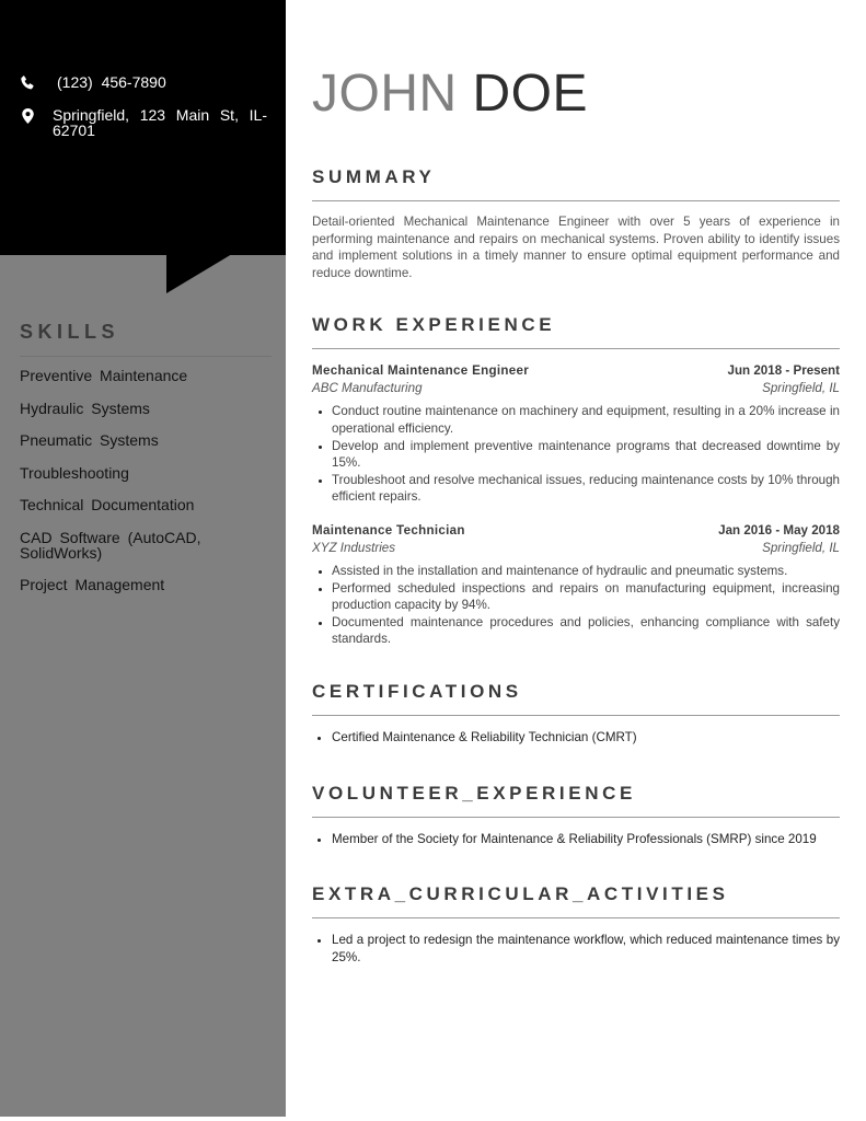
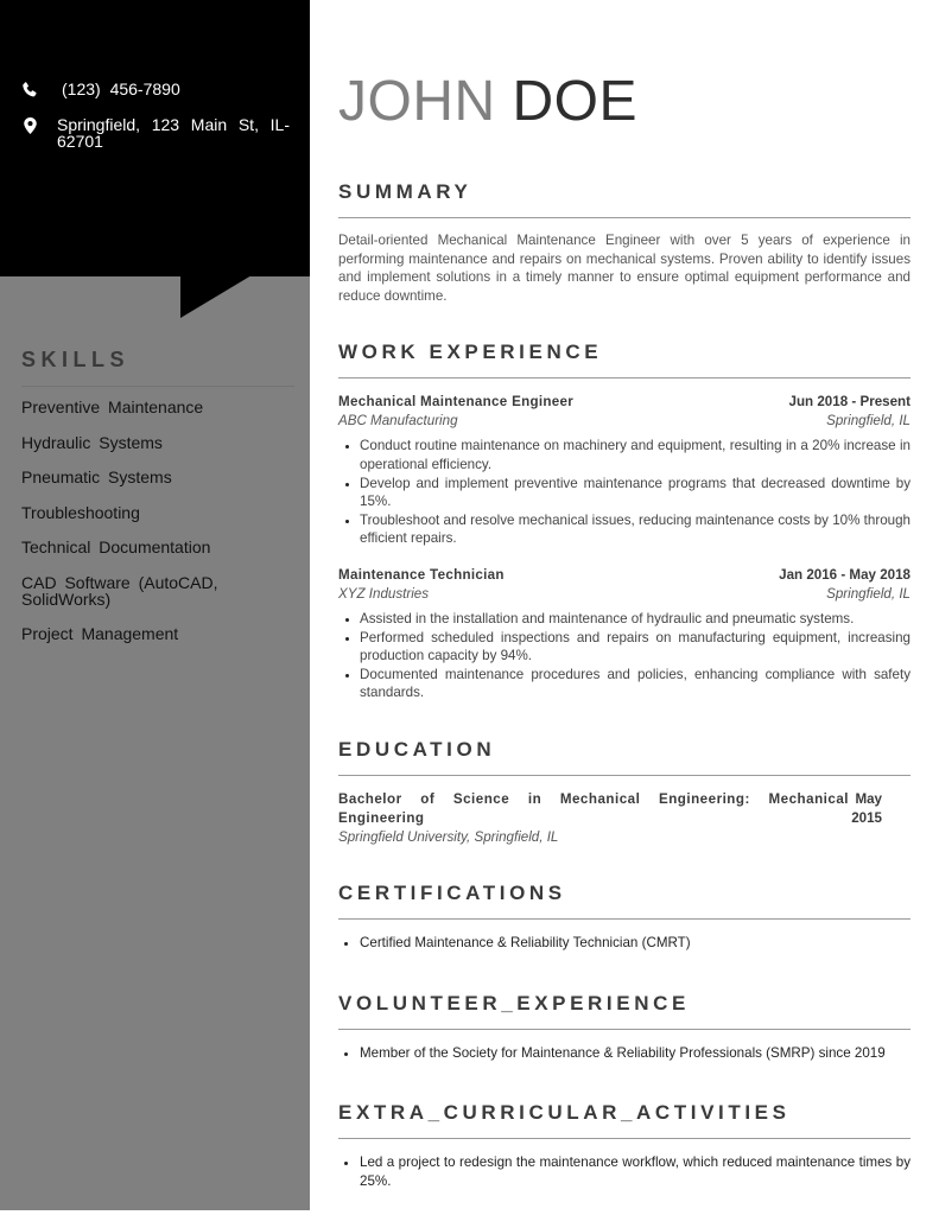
  (123) 456-7890
  Springfield, 123 Main St, IL-62701
  SKILLS
  Preventive Maintenance
  Hydraulic Systems
  Pneumatic Systems
  Troubleshooting
  Technical Documentation
  CAD Software (AutoCAD, SolidWorks)
  Project Management
  JOHN DOE
  SUMMARY
  Detail-oriented Mechanical Maintenance Engineer with over 5 years of experience in performing maintenance and repairs on mechanical systems. Proven ability to identify issues and implement solutions in a timely manner to ensure optimal equipment performance and reduce downtime.
  WORK EXPERIENCE
  Mechanical Maintenance Engineer
  Jun 2018 - Present
  ABC Manufacturing
  Springfield, IL
  Conduct routine maintenance on machinery and equipment, resulting in a 20% increase in operational efficiency.
  Develop and implement preventive maintenance programs that decreased downtime by 15%.
  Troubleshoot and resolve mechanical issues, reducing maintenance costs by 10% through efficient repairs.
  Maintenance Technician
  Jan 2016 - May 2018
  XYZ Industries
  Springfield, IL
  Assisted in the installation and maintenance of hydraulic and pneumatic systems.
  Performed scheduled inspections and repairs on manufacturing equipment, increasing production capacity by 94%.
  Documented maintenance procedures and policies, enhancing compliance with safety standards.
+ EDUCATION
+ Bachelor of Science in Mechanical Engineering: Mechanical Engineering
+ May 2015
+ Springfield University, Springfield, IL
  CERTIFICATIONS
  Certified Maintenance & Reliability Technician (CMRT)
  VOLUNTEER_EXPERIENCE
  Member of the Society for Maintenance & Reliability Professionals (SMRP) since 2019
  EXTRA_CURRICULAR_ACTIVITIES
  Led a project to redesign the maintenance workflow, which reduced maintenance times by 25%.
